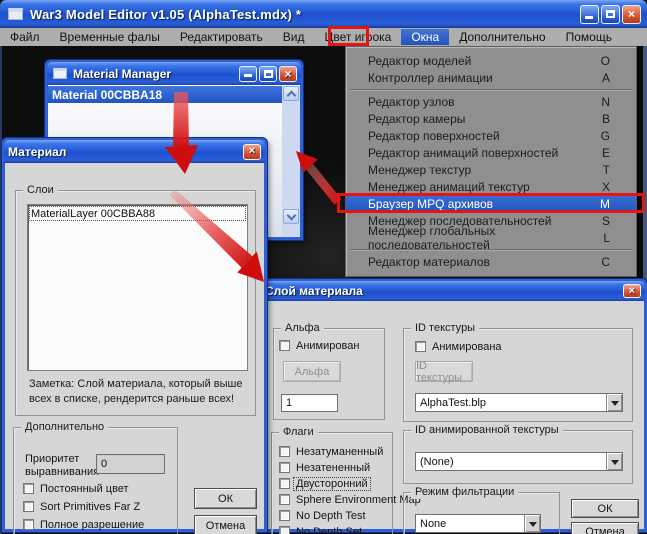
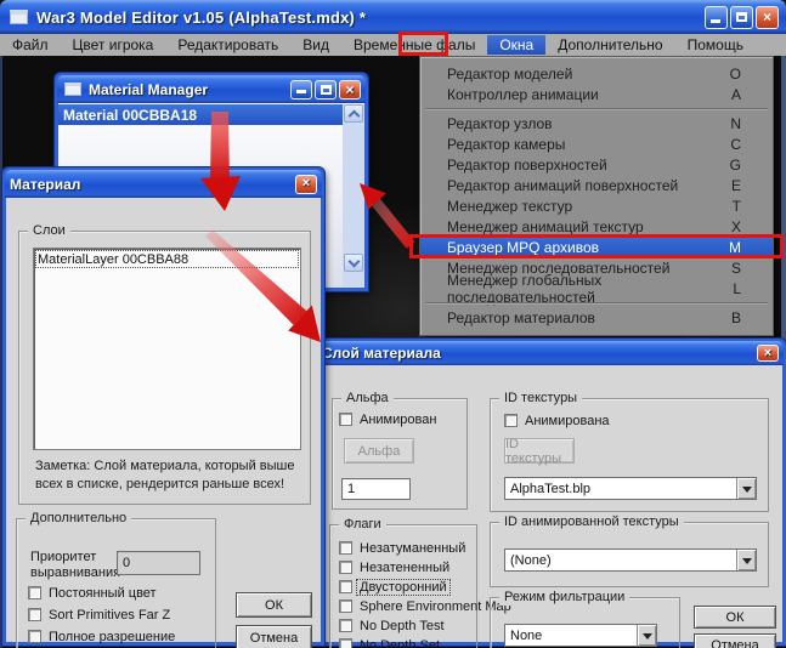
  War3 Model Editor v1.05 (AlphaTest.mdx) *
  ×
  Файл
- Временные фалы
+ Цвет игрока
  Редактировать
  Вид
- Цвет игрока
+ Временные фалы
  Окна
  Дополнительно
  Помощь
  Редактор моделей
  O
  Контроллер анимации
  A
  Редактор узлов
  N
  Редактор камеры
- B
+ C
  Редактор поверхностей
  G
  Редактор анимаций поверхностей
  E
  Менеджер текстур
  T
  Менеджер анимаций текстур
  X
  Браузер MPQ архивов
  M
  Менеджер последовательностей
  S
  Менеджер глобальных последовательностей
  L
  Редактор материалов
- C
+ B
  Material Manager
  ×
  Material 00CBBA18
  Материал
  ×
  Слои
  MaterialLayer 00CBBA88
  Заметка: Слой материала, который выше всех в списке, рендерится раньше всех!
  Дополнительно
  Приоритет выравнивани
  0
  Постоянный цвет
  Sort Primitives Far Z
  Полное разрешение
  ОК
  Отмена
  Слой материала
  ×
  Альфа
  Анимирован
  Альфа
  1
  ID текстуры
  Анимирована
  ID текстуры
  AlphaTest.blp
  Флаги
  Незатуманенный
  Незатененный
  Двусторонний
  Sphere Environment Map
  No Depth Test
  No Depth Set
  ID анимированной текстуры
  (None)
  Режим фильтрации
  None
  ОК
  Отмена
